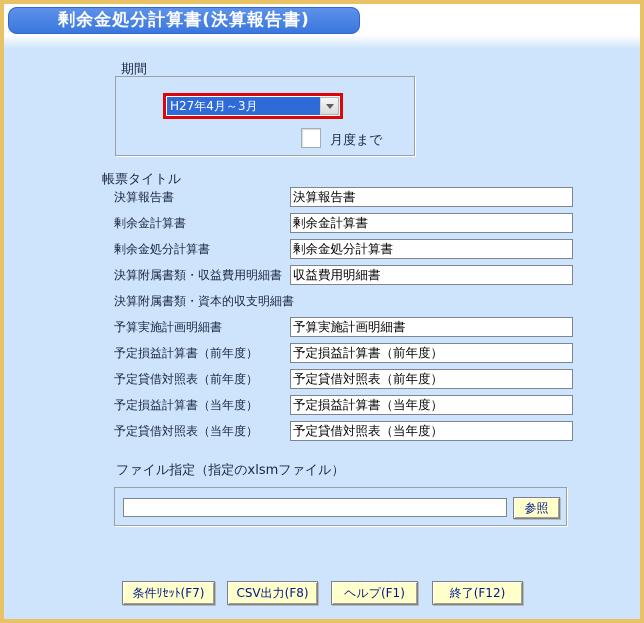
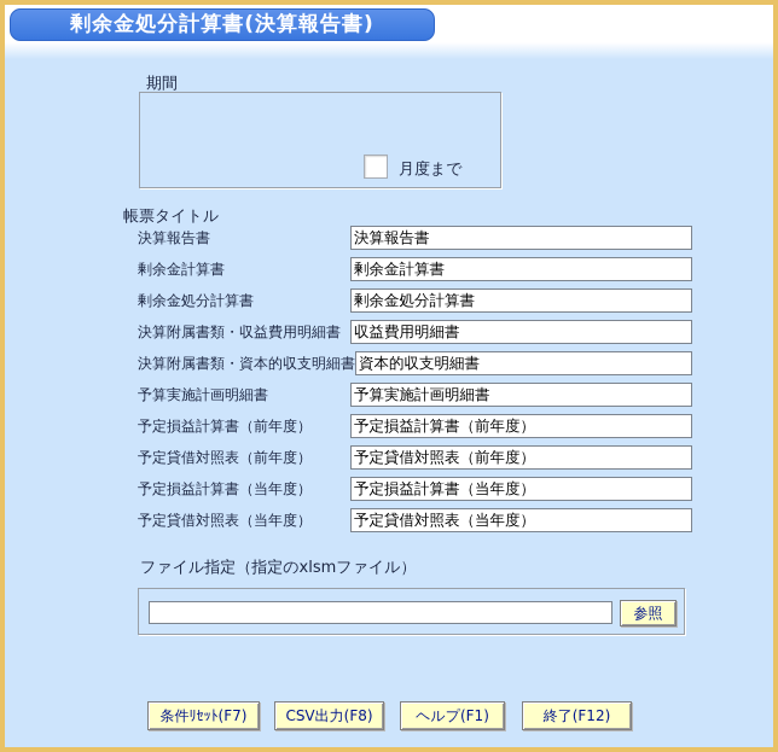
  剰余金処分計算書(決算報告書)
  期間
- H27年4月～3月
  月度まで
  帳票タイトル
  決算報告書
  決算報告書
  剰余金計算書
  剰余金計算書
  剰余金処分計算書
  剰余金処分計算書
  決算附属書類・収益費用明細書
  収益費用明細書
  決算附属書類・資本的収支明細書
+ 資本的収支明細書
  予算実施計画明細書
  予算実施計画明細書
  予定損益計算書（前年度）
  予定損益計算書（前年度）
  予定貸借対照表（前年度）
  予定貸借対照表（前年度）
  予定損益計算書（当年度）
  予定損益計算書（当年度）
  予定貸借対照表（当年度）
  予定貸借対照表（当年度）
  ファイル指定（指定のxlsmファイル）
  参照
  条件ﾘｾｯﾄ(F7)
  CSV出力(F8)
  ヘルプ(F1)
  終了(F12)
